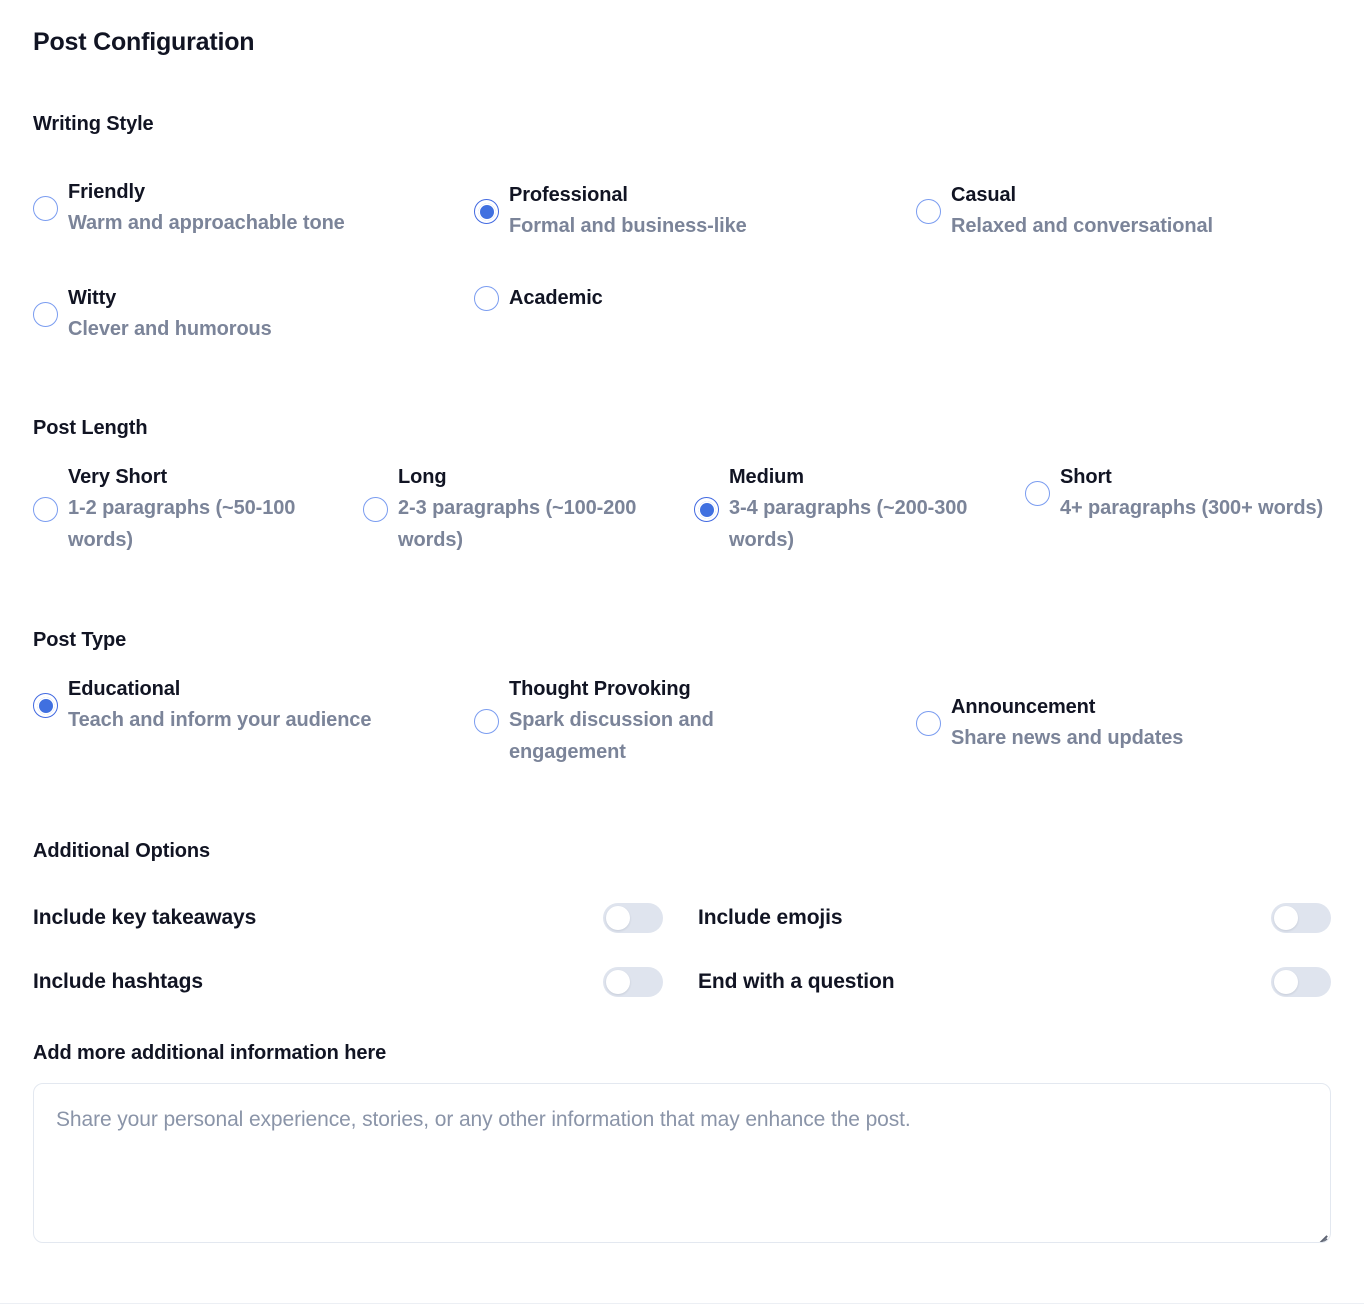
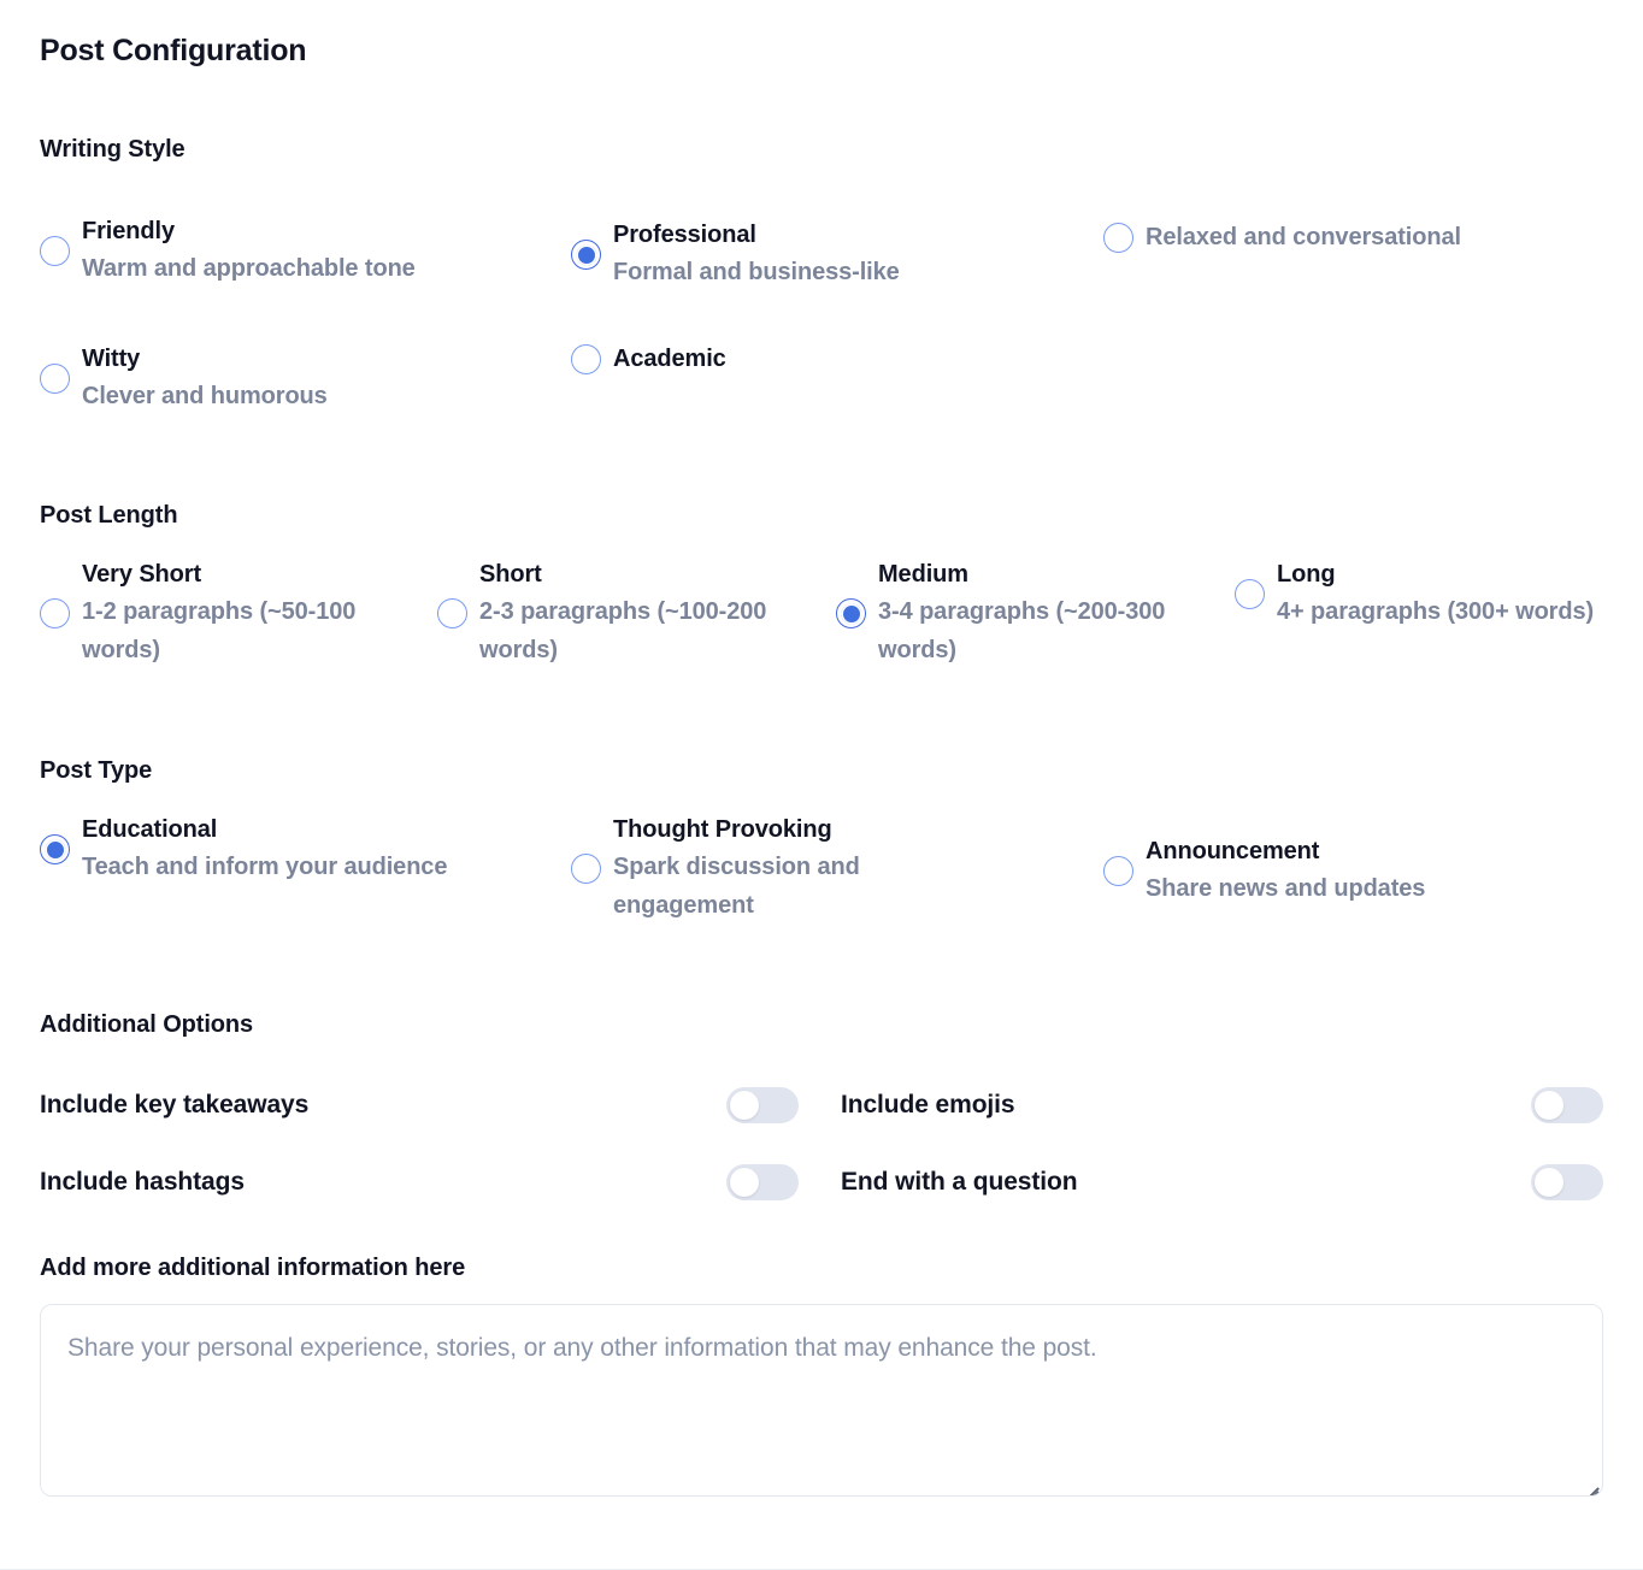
  Post Configuration
  Writing Style
  Friendly
  Warm and approachable tone
  Professional
  Formal and business-like
- Casual
  Relaxed and conversational
  Witty
  Clever and humorous
  Academic
  Post Length
  Very Short
  1-2 paragraphs (~50-100 words)
- Long
+ Short
  2-3 paragraphs (~100-200 words)
  Medium
  3-4 paragraphs (~200-300 words)
- Short
+ Long
  4+ paragraphs (300+ words)
  Post Type
  Educational
  Teach and inform your audience
  Thought Provoking
  Spark discussion and engagement
  Announcement
  Share news and updates
  Additional Options
  Include key takeaways
  Include emojis
  Include hashtags
  End with a question
  Add more additional information here
  Share your personal experience, stories, or any other information that may enhance the post.
